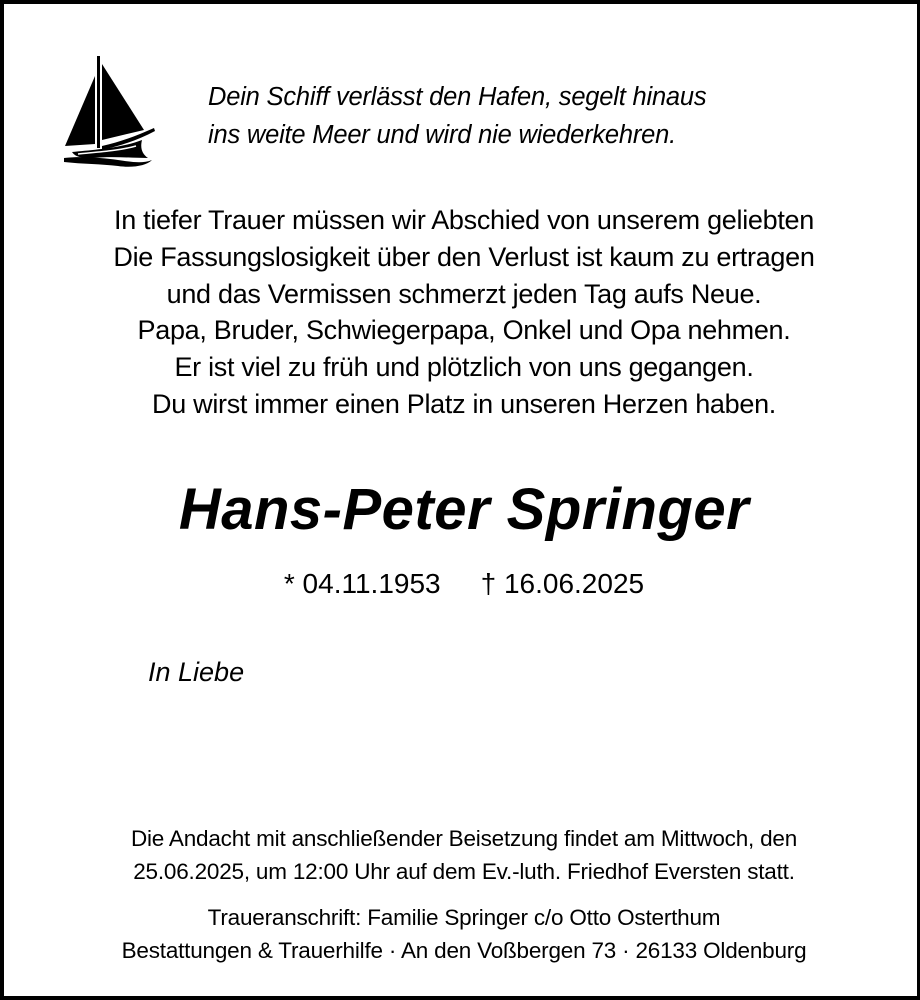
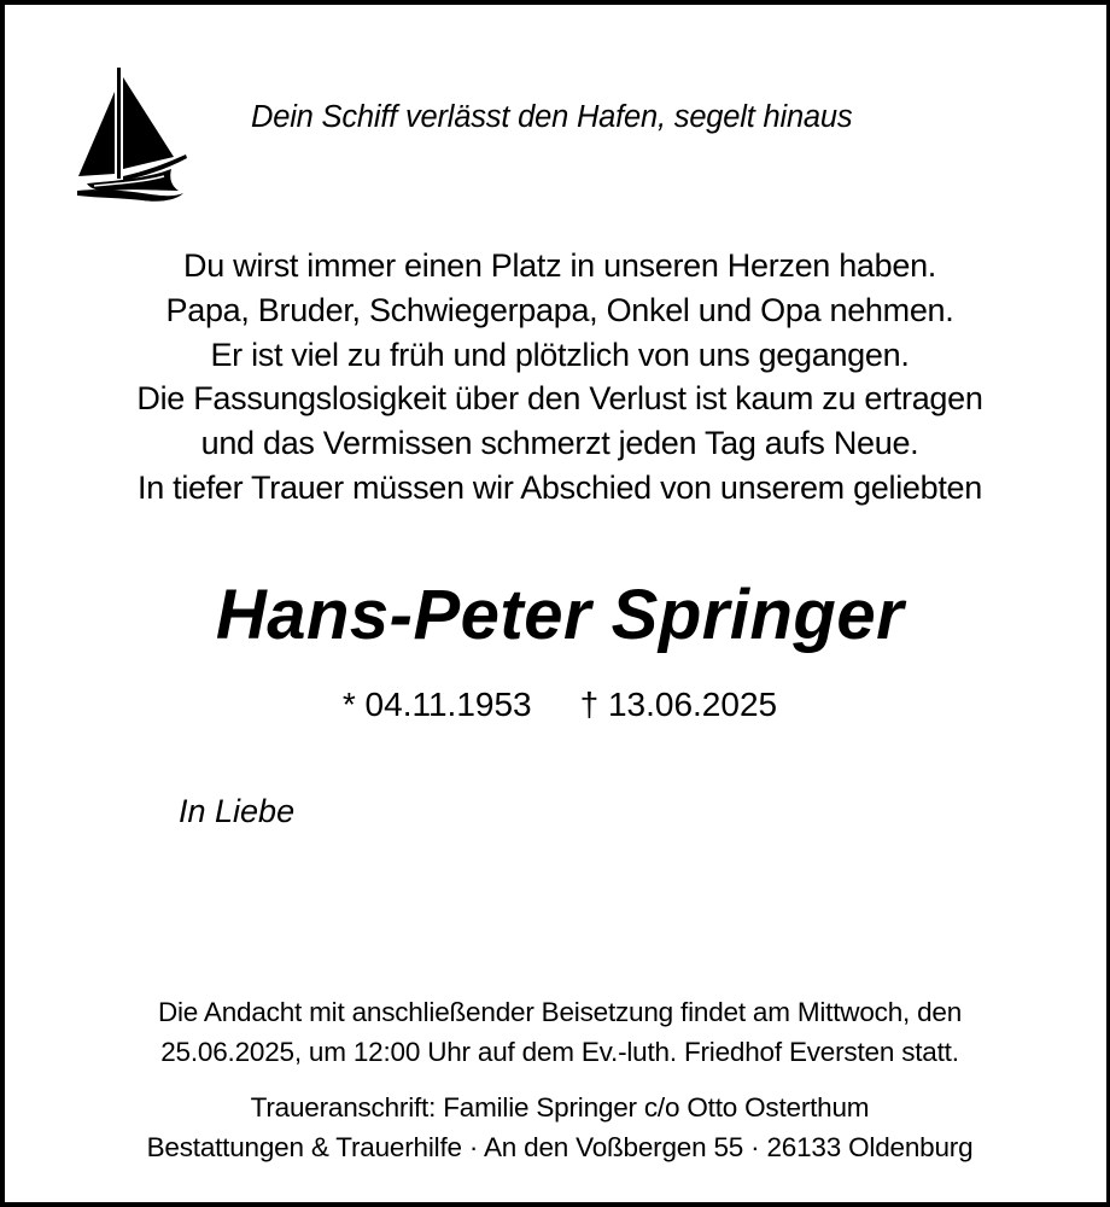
  Dein Schiff verlässt den Hafen, segelt hinaus
- ins weite Meer und wird nie wiederkehren.
- In tiefer Trauer müssen wir Abschied von unserem geliebten
+ Du wirst immer einen Platz in unseren Herzen haben.
- Die Fassungslosigkeit über den Verlust ist kaum zu ertragen
+ Papa, Bruder, Schwiegerpapa, Onkel und Opa nehmen.
- und das Vermissen schmerzt jeden Tag aufs Neue.
+ Er ist viel zu früh und plötzlich von uns gegangen.
- Papa, Bruder, Schwiegerpapa, Onkel und Opa nehmen.
+ Die Fassungslosigkeit über den Verlust ist kaum zu ertragen
- Er ist viel zu früh und plötzlich von uns gegangen.
+ und das Vermissen schmerzt jeden Tag aufs Neue.
- Du wirst immer einen Platz in unseren Herzen haben.
+ In tiefer Trauer müssen wir Abschied von unserem geliebten
  Hans-Peter Springer
- * 04.11.1953 † 16.06.2025
+ * 04.11.1953 † 13.06.2025
  In Liebe
  Die Andacht mit anschließender Beisetzung findet am Mittwoch, den
  25.06.2025, um 12:00 Uhr auf dem Ev.-luth. Friedhof Eversten statt.
  Traueranschrift: Familie Springer c/o Otto Osterthum
- Bestattungen & Trauerhilfe · An den Voßbergen 73 · 26133 Oldenburg
+ Bestattungen & Trauerhilfe · An den Voßbergen 55 · 26133 Oldenburg
